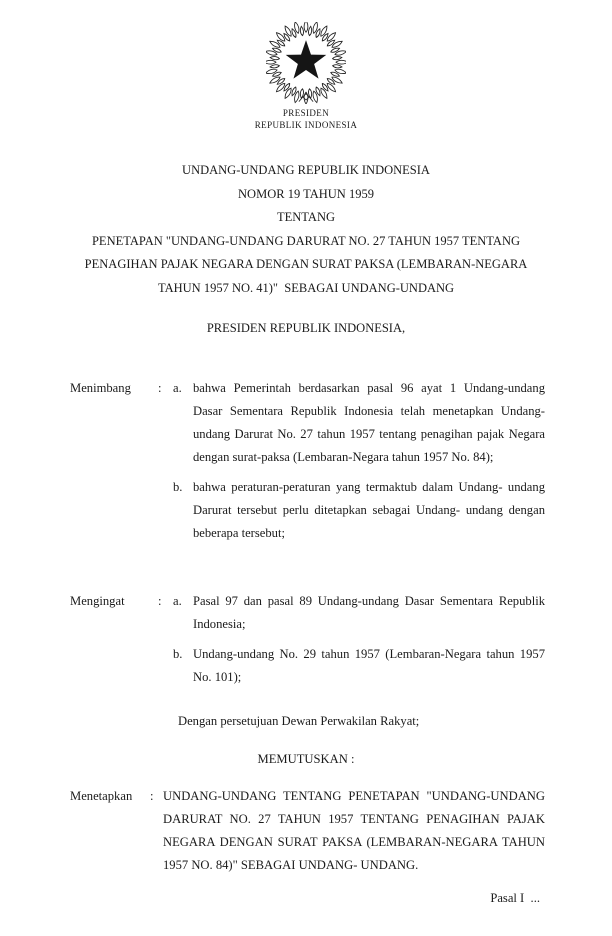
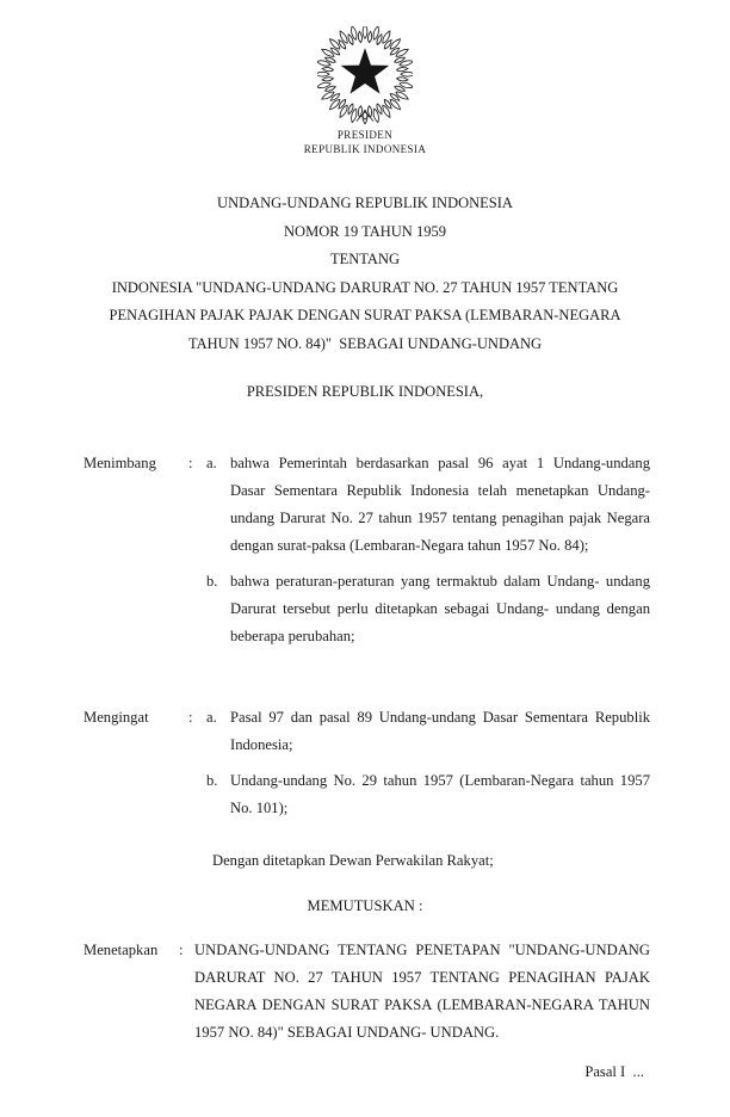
  PRESIDEN
  REPUBLIK INDONESIA
  UNDANG-UNDANG REPUBLIK INDONESIA
  NOMOR 19 TAHUN 1959
  TENTANG
- PENETAPAN "UNDANG-UNDANG DARURAT NO. 27 TAHUN 1957 TENTANG
+ INDONESIA "UNDANG-UNDANG DARURAT NO. 27 TAHUN 1957 TENTANG
- PENAGIHAN PAJAK NEGARA DENGAN SURAT PAKSA (LEMBARAN-NEGARA
+ PENAGIHAN PAJAK PAJAK DENGAN SURAT PAKSA (LEMBARAN-NEGARA
- TAHUN 1957 NO. 41)" SEBAGAI UNDANG-UNDANG
+ TAHUN 1957 NO. 84)" SEBAGAI UNDANG-UNDANG
  PRESIDEN REPUBLIK INDONESIA,
  Menimbang
  :
  a.
  bahwa Pemerintah berdasarkan pasal 96 ayat 1 Undang-undang Dasar Sementara Republik Indonesia telah menetapkan Undang-undang Darurat No. 27 tahun 1957 tentang penagihan pajak Negara dengan surat-paksa (Lembaran-Negara tahun 1957 No. 84);
  b.
- bahwa peraturan-peraturan yang termaktub dalam Undang- undang Darurat tersebut perlu ditetapkan sebagai Undang- undang dengan beberapa tersebut;
+ bahwa peraturan-peraturan yang termaktub dalam Undang- undang Darurat tersebut perlu ditetapkan sebagai Undang- undang dengan beberapa perubahan;
  Mengingat
  :
  a.
  Pasal 97 dan pasal 89 Undang-undang Dasar Sementara Republik Indonesia;
  b.
  Undang-undang No. 29 tahun 1957 (Lembaran-Negara tahun 1957 No. 101);
- Dengan persetujuan Dewan Perwakilan Rakyat;
+ Dengan ditetapkan Dewan Perwakilan Rakyat;
  MEMUTUSKAN :
  Menetapkan
  :
  UNDANG-UNDANG TENTANG PENETAPAN "UNDANG-UNDANG DARURAT NO. 27 TAHUN 1957 TENTANG PENAGIHAN PAJAK NEGARA DENGAN SURAT PAKSA (LEMBARAN-NEGARA TAHUN 1957 NO. 84)" SEBAGAI UNDANG- UNDANG.
  Pasal I ...
